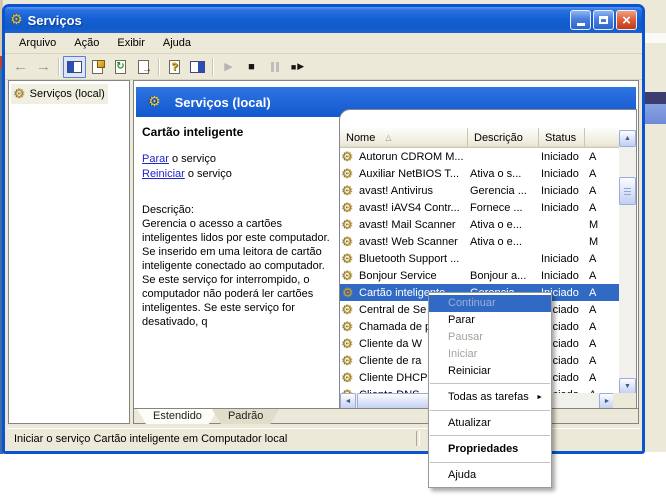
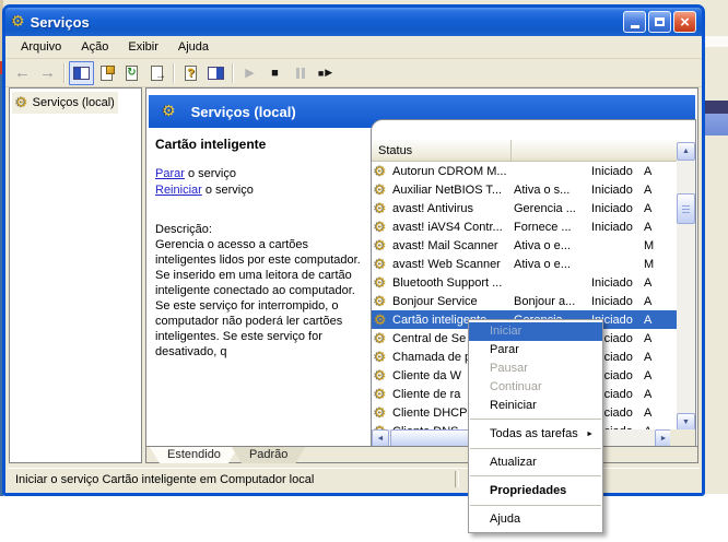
  Serviços
  Arquivo
  Ação
  Exibir
  Ajuda
  Serviços (local)
  Serviços (local)
  Cartão inteligente
  Parar o serviço
  Reiniciar o serviço
  Descrição:
  Gerencia o acesso a cartões inteligentes lidos por este computador. Se inserido em uma leitora de cartão inteligente conectado ao computador. Se este serviço for interrompido, o computador não poderá ler cartões inteligentes. Se este serviço for desativado, q
- Nome
- Descrição
  Status
  Autorun CDROM M...
  Iniciado
  A
  Auxiliar NetBIOS T...
  Ativa o s...
  Iniciado
  A
  avast! Antivirus
  Gerencia ...
  Iniciado
  A
  avast! iAVS4 Contr...
  Fornece ...
  Iniciado
  A
  avast! Mail Scanner
  Ativa o e...
  M
  avast! Web Scanner
  Ativa o e...
  M
  Bluetooth Support ...
  Iniciado
  A
  Bonjour Service
  Bonjour a...
  Iniciado
  A
  Cartão intelige
  A
  Central de Se
  A
  Chamada de
  A
  Cliente da W
  A
  Cliente de ra
  A
  Cliente DHCP
  A
  Estendido
  Padrão
  Iniciar o serviço Cartão inteligente em Computador local
- Continuar
+ Iniciar
  Parar
  Pausar
- Iniciar
+ Continuar
  Reiniciar
  Todas as tarefas
  Atualizar
  Propriedades
  Ajuda
